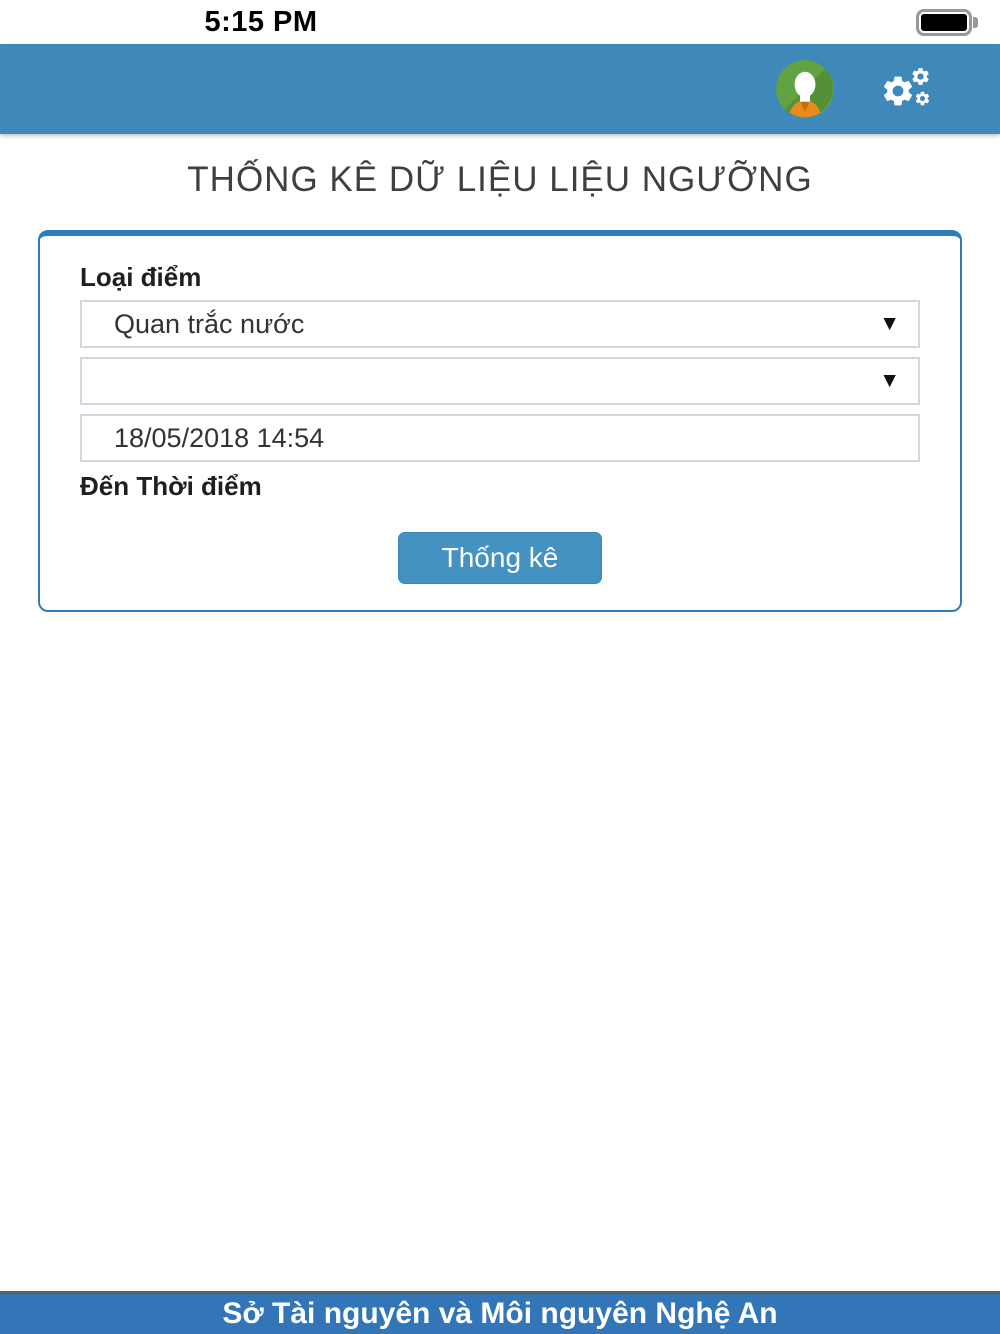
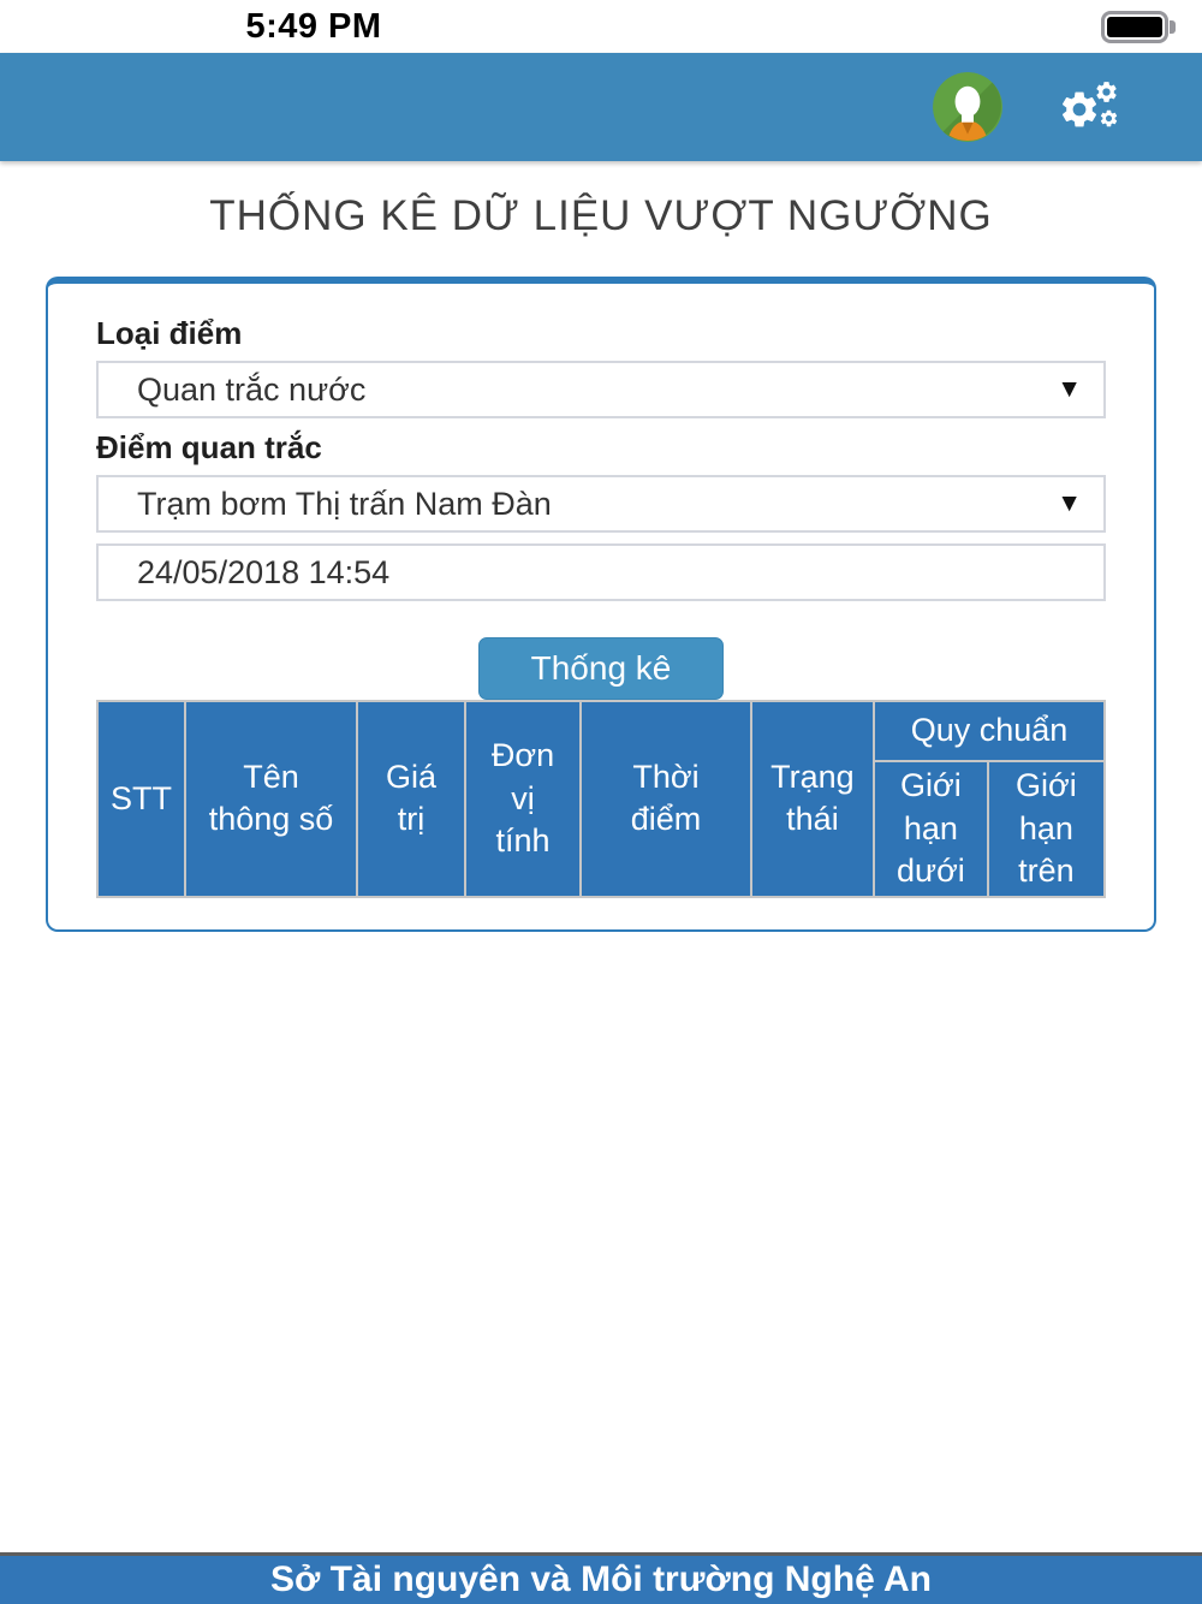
- 5:15 PM
+ 5:49 PM
- THỐNG KÊ DỮ LIỆU LIỆU NGƯỠNG
+ THỐNG KÊ DỮ LIỆU VƯỢT NGƯỠNG
  Loại điểm
  Quan trắc nước
  ▼
+ Điểm quan trắc
+ Trạm bơm Thị trấn Nam Đàn
  ▼
- 18/05/2018 14:54
+ 24/05/2018 14:54
- Đến Thời điểm
  Thống kê
+ STT	Tên thông số	Giá trị	Đơn vị tính	Thời điểm	Trạng thái	Quy chuẩn
+ Giới hạn dưới	Giới hạn trên
- Sở Tài nguyên và Môi nguyên Nghệ An
+ Sở Tài nguyên và Môi trường Nghệ An
